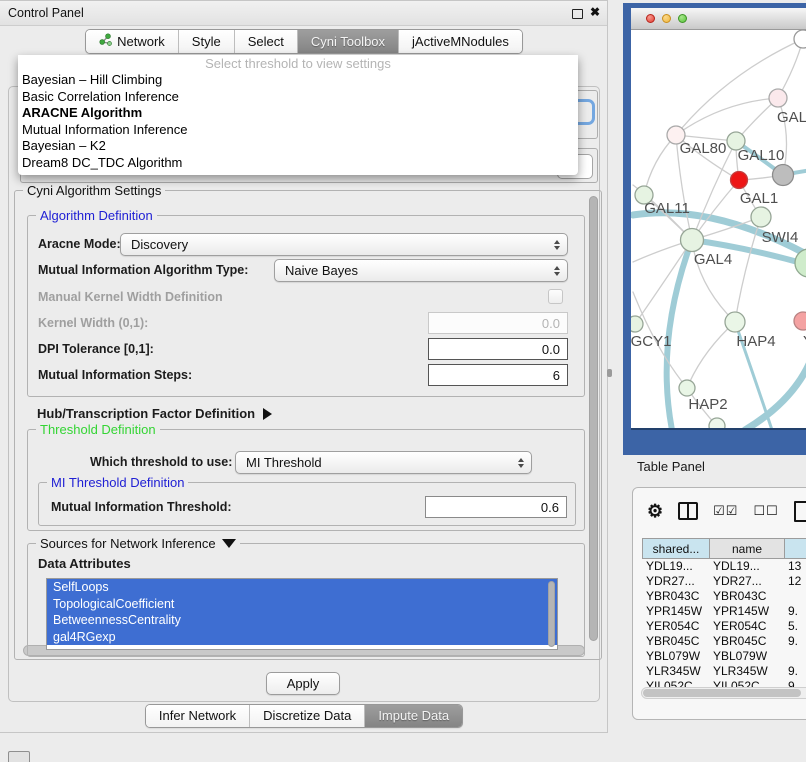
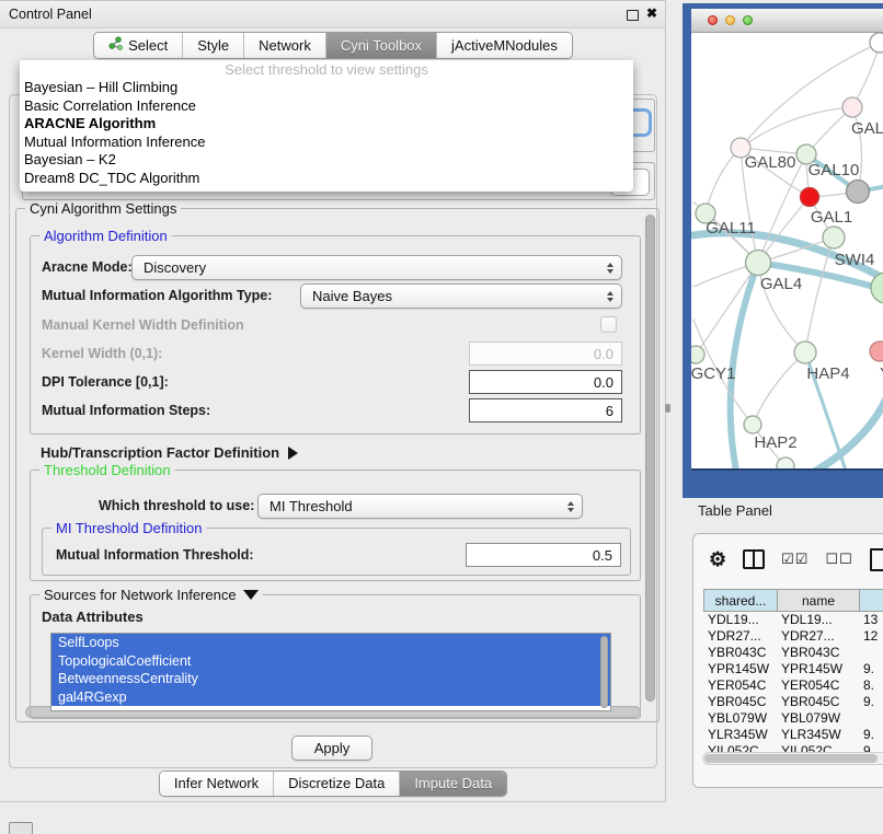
  Control Panel
  ✖
- Network
+ Select
  Style
- Select
+ Network
  Cyni Toolbox
  jActiveMNodules
  Select threshold to view settings
  Bayesian – Hill Climbing
  Basic Correlation Inference
  ARACNE Algorithm
  Mutual Information Inference
  Bayesian – K2
  Dream8 DC_TDC Algorithm
  Cyni Algorithm Settings
  Algorithm Definition
  Aracne Mode:
  Discovery
  Mutual Information Algorithm Type:
  Naive Bayes
  Manual Kernel Width Definition
  Kernel Width (0,1):
  0.0
  DPI Tolerance [0,1]:
  0.0
  Mutual Information Steps:
  6
  Hub/Transcription Factor Definition
  Threshold Definition
  Which threshold to use:
  MI Threshold
  MI Threshold Definition
  Mutual Information Threshold:
- 0.6
+ 0.5
  Sources for Network Inference
  Data Attributes
  SelfLoops
  TopologicalCoefficient
  BetweennessCentrality
  gal4RGexp
  Apply
  Infer Network
  Discretize Data
  Impute Data
  GAL
  GAL80
  GAL10
  GAL1
  GAL11
  SWI4
  GAL4
  GCY1
  HAP4
  HAP2
  Table Panel
  ⚙
  ☑☑
  ☐☐
  shared...
  name
  YDL19...
  YDL19...
  13
  YDR27...
  YDR27...
  12
  YBR043C
  YBR043C
  YPR145W
  YPR145W
  9.
  YER054C
  YER054C
- 5.
+ 8.
  YBR045C
  YBR045C
  9.
  YBL079W
  YBL079W
  YLR345W
  YLR345W
  9.
  YIL052C
  YIL052C
  9
